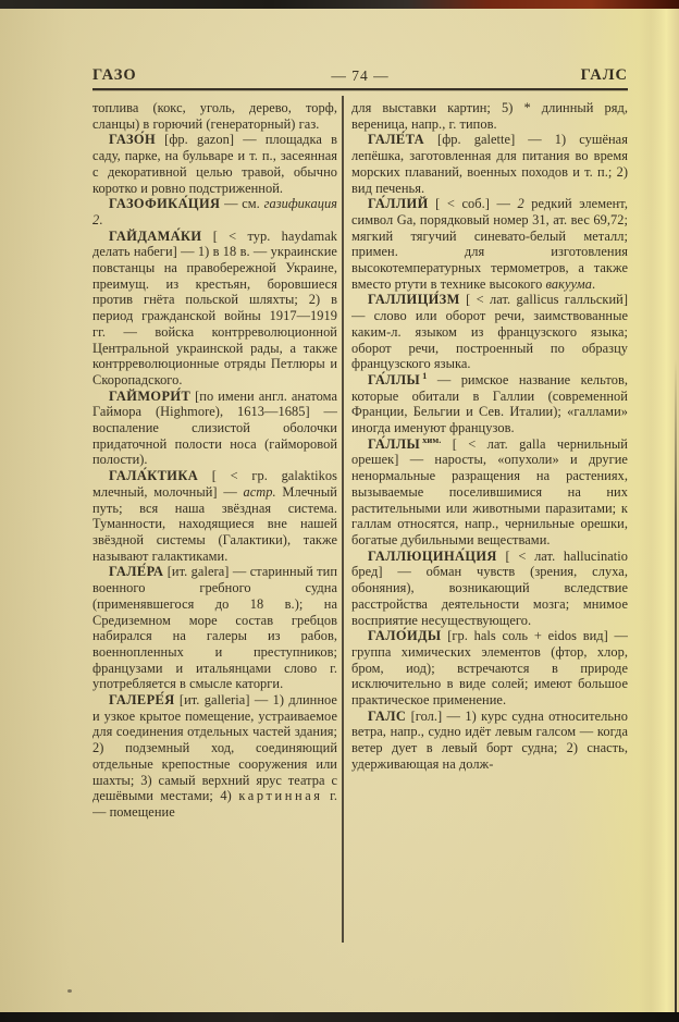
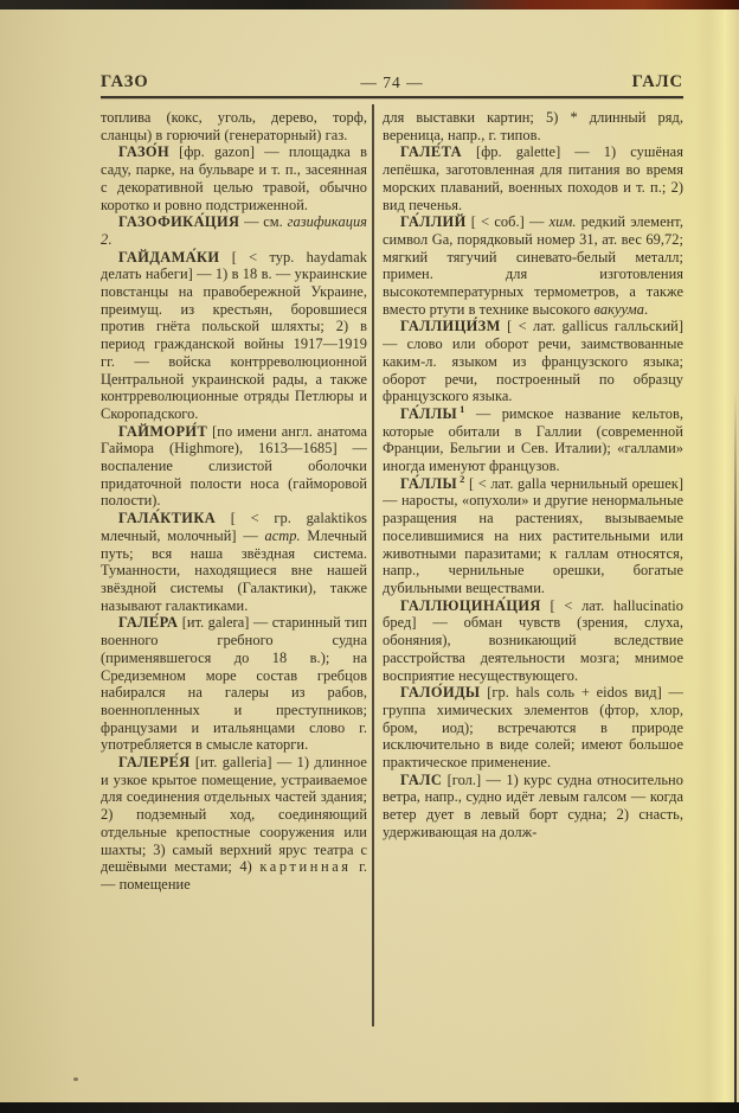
  ГАЗО
  — 74 —
  ГАЛС
  топлива (кокс, уголь, дерево, торф, сланцы) в горючий (генераторный) газ.
  ГАЗО́Н [фр. gazon] — площадка в саду, парке, на бульваре и т. п., засеянная с декоративной целью травой, обычно коротко и ровно подстриженной.
  ГАЗОФИКА́ЦИЯ — см. газификация 2.
  ГАЙДАМА́КИ [ < тур. haydamak делать набеги] — 1) в 18 в. — украинские повстанцы на правобережной Украине, преимущ. из крестьян, боровшиеся против гнёта польской шляхты; 2) в период гражданской войны 1917—1919 гг. — войска контрреволюционной Центральной украинской рады, а также контрреволюционные отряды Петлюры и Скоропадского.
  ГАЙМОРИ́Т [по имени англ. анатома Гаймора (Highmore), 1613—1685] — воспаление слизистой оболочки придаточной полости носа (гайморовой полости).
  ГАЛА́КТИКА [ < гр. galaktikos млечный, молочный] — астр. Млечный путь; вся наша звёздная система. Туманности, находящиеся вне нашей звёздной системы (Галактики), также называют галактиками.
  ГАЛЕ́РА [ит. galera] — старинный тип военного гребного судна (применявшегося до 18 в.); на Средиземном море состав гребцов набирался на галеры из рабов, военнопленных и преступников; французами и итальянцами слово г. употребляется в смысле каторги.
  ГАЛЕРЕ́Я [ит. galleria] — 1) длинное и узкое крытое помещение, устраиваемое для соединения отдельных частей здания; 2) подземный ход, соединяющий отдельные крепостные сооружения или шахты; 3) самый верхний ярус театра с дешёвыми местами; 4) картинная г. — помещение
  для выставки картин; 5) * длинный ряд, вереница, напр., г. типов.
  ГАЛЕ́ТА [фр. galette] — 1) сушёная лепёшка, заготовленная для питания во время морских плаваний, военных походов и т. п.; 2) вид печенья.
- ГА́ЛЛИЙ [ < соб.] — 2 редкий элемент, символ Ga, порядковый номер 31, ат. вес 69,72; мягкий тягучий синевато-белый металл; примен. для изготовления высокотемпературных термометров, а также вместо ртути в технике высокого вакуума.
+ ГА́ЛЛИЙ [ < соб.] — хим. редкий элемент, символ Ga, порядковый номер 31, ат. вес 69,72; мягкий тягучий синевато-белый металл; примен. для изготовления высокотемпературных термометров, а также вместо ртути в технике высокого вакуума.
  ГАЛЛИЦИ́ЗМ [ < лат. gallicus галльский] — слово или оборот речи, заимствованные каким-л. языком из французского языка; оборот речи, построенный по образцу французского языка.
  ГА́ЛЛЫ 1 — римское название кельтов, которые обитали в Галлии (современной Франции, Бельгии и Сев. Италии); «галлами» иногда именуют французов.
- ГА́ЛЛЫ хим. [ < лат. galla чернильный орешек] — наросты, «опухоли» и другие ненормальные разращения на растениях, вызываемые поселившимися на них растительными или животными паразитами; к галлам относятся, напр., чернильные орешки, богатые дубильными веществами.
+ ГА́ЛЛЫ 2 [ < лат. galla чернильный орешек] — наросты, «опухоли» и другие ненормальные разращения на растениях, вызываемые поселившимися на них растительными или животными паразитами; к галлам относятся, напр., чернильные орешки, богатые дубильными веществами.
  ГАЛЛЮЦИНА́ЦИЯ [ < лат. hallucinatio бред] — обман чувств (зрения, слуха, обоняния), возникающий вследствие расстройства деятельности мозга; мнимое восприятие несуществующего.
  ГАЛО́ИДЫ [гр. hals соль + eidos вид] — группа химических элементов (фтор, хлор, бром, иод); встречаются в природе исключительно в виде солей; имеют большое практическое применение.
  ГАЛС [гол.] — 1) курс судна относительно ветра, напр., судно идёт левым галсом — когда ветер дует в левый борт судна; 2) снасть, удерживающая на долж-
